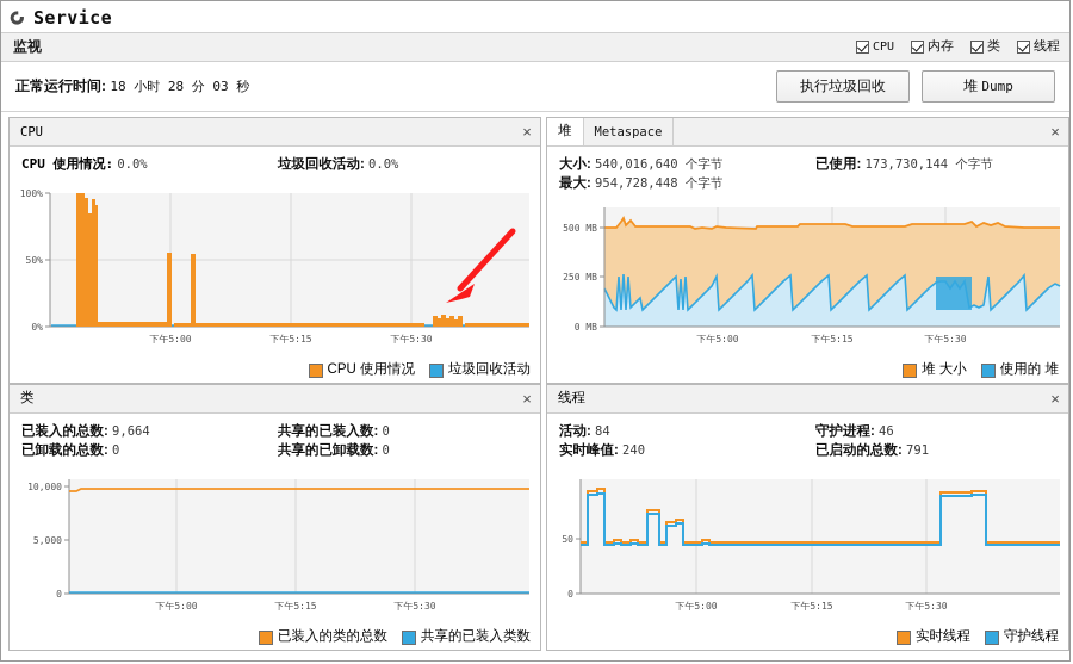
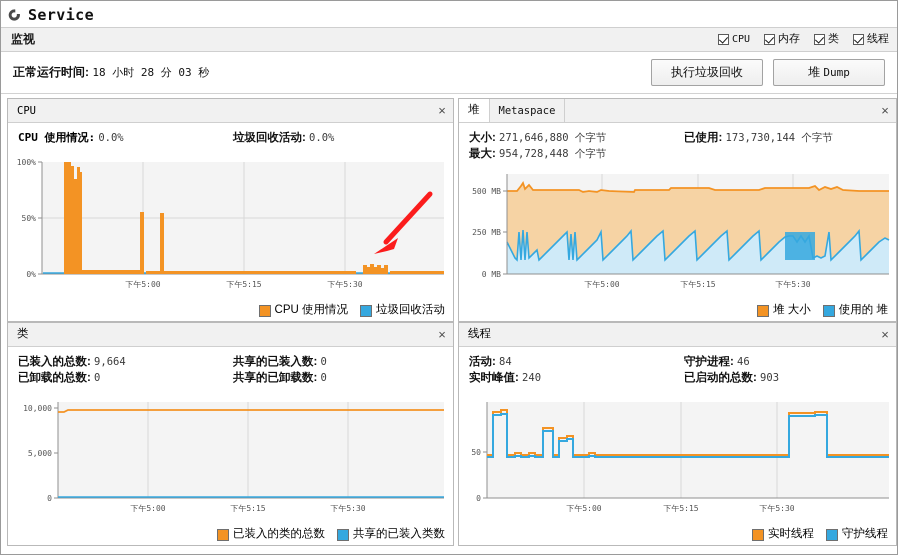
  Service
  监视
  CPU
  内存
  类
  线程
  正常运行时间: 18 小时 28 分 03 秒
  执行垃圾回收
  堆 Dump
  CPU
  ×
  CPU 使用情况: 0.0%
  垃圾回收活动: 0.0%
  100%
  50%
  0%
  下午5:00
  下午5:15
  下午5:30
  CPU 使用情况
  垃圾回收活动
  堆
  Metaspace
  ×
- 大小: 540,016,640 个字节
+ 大小: 271,646,880 个字节
  已使用: 173,730,144 个字节
  最大: 954,728,448 个字节
  500 MB
  250 MB
  0 MB
  下午5:00
  下午5:15
  下午5:30
  堆 大小
  使用的 堆
  类
  ×
  已装入的总数: 9,664
  共享的已装入数: 0
  已卸载的总数: 0
  共享的已卸载数: 0
  10,000
  5,000
  0
  下午5:00
  下午5:15
  下午5:30
  已装入的类的总数
  共享的已装入类数
  线程
  ×
  活动: 84
  守护进程: 46
  实时峰值: 240
- 已启动的总数: 791
+ 已启动的总数: 903
  50
  0
  下午5:00
  下午5:15
  下午5:30
  实时线程
  守护线程
